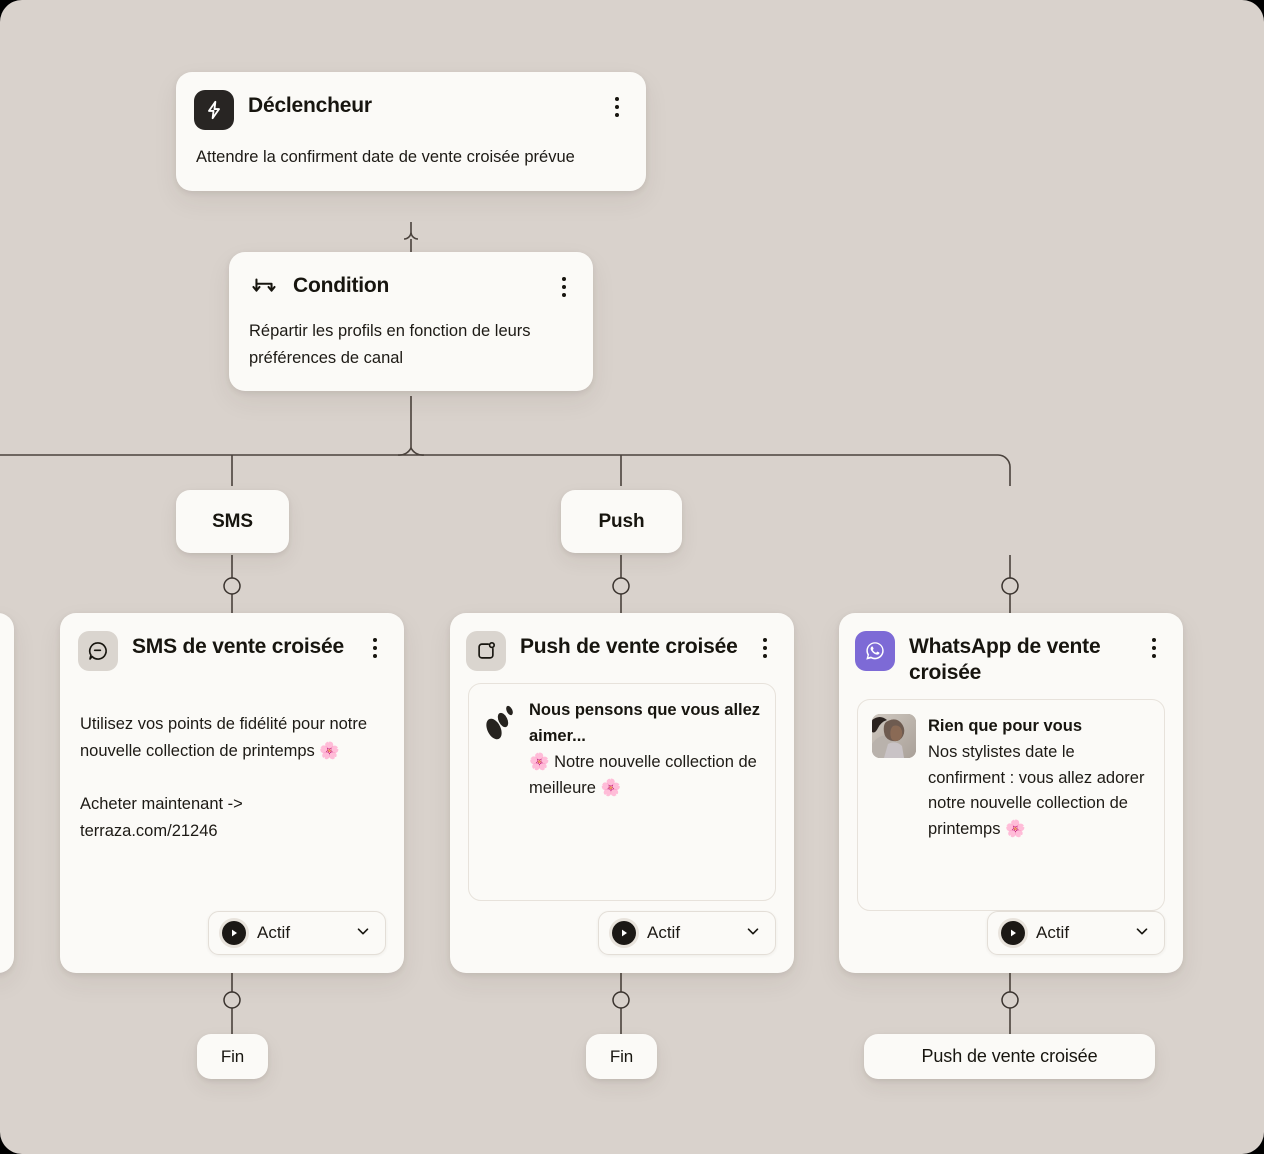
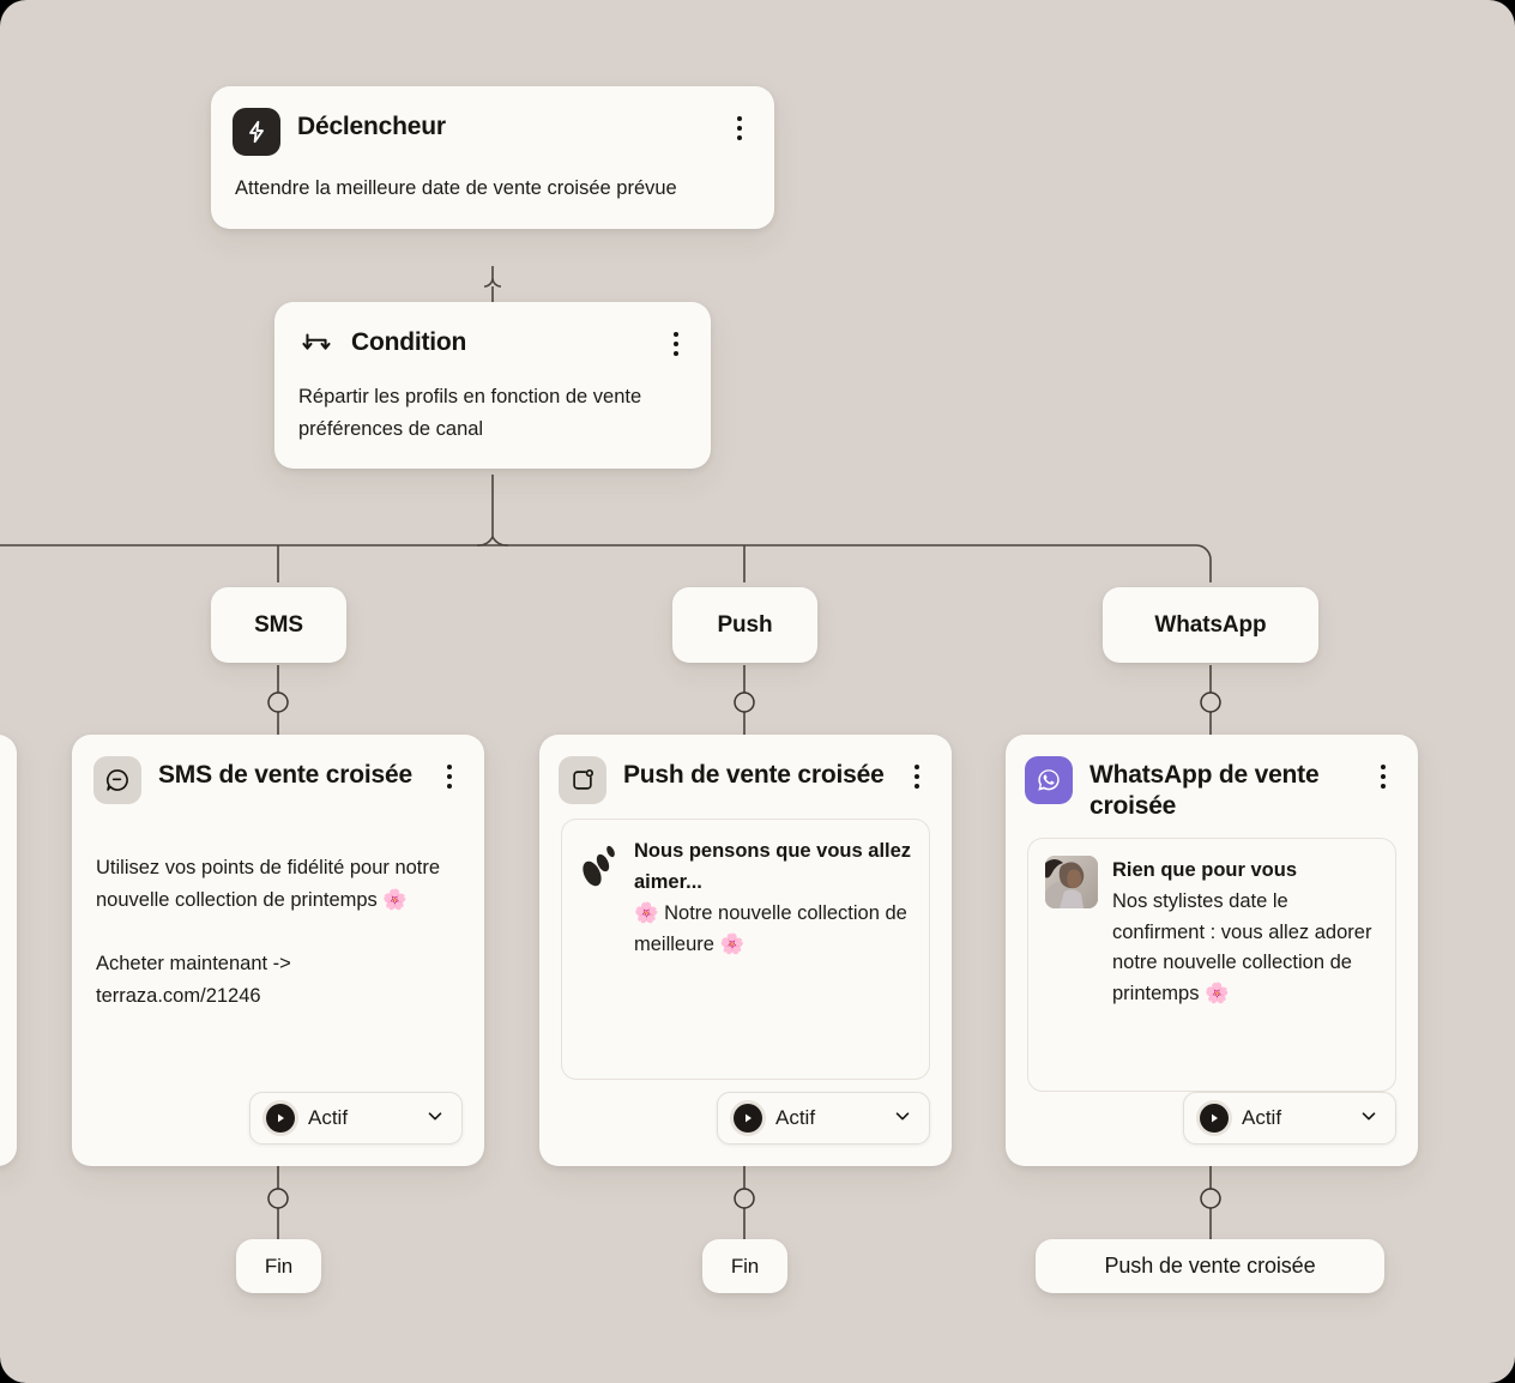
  Déclencheur
- Attendre la confirment date de vente croisée prévue
+ Attendre la meilleure date de vente croisée prévue
  Condition
- Répartir les profils en fonction de leurs préférences de canal
+ Répartir les profils en fonction de vente préférences de canal
  SMS
  Push
+ WhatsApp
  SMS de vente croisée
  Utilisez vos points de fidélité pour notre nouvelle collection de printemps 🌸
  Acheter maintenant ->
  terraza.com/21246
  Actif
  Push de vente croisée
  Nous pensons que vous allez aimer...
  🌸 Notre nouvelle collection de meilleure 🌸
  Actif
  WhatsApp de vente croisée
  Rien que pour vous
  Nos stylistes date le confirment : vous allez adorer notre nouvelle collection de printemps 🌸
  Actif
  Fin
  Fin
  Push de vente croisée
